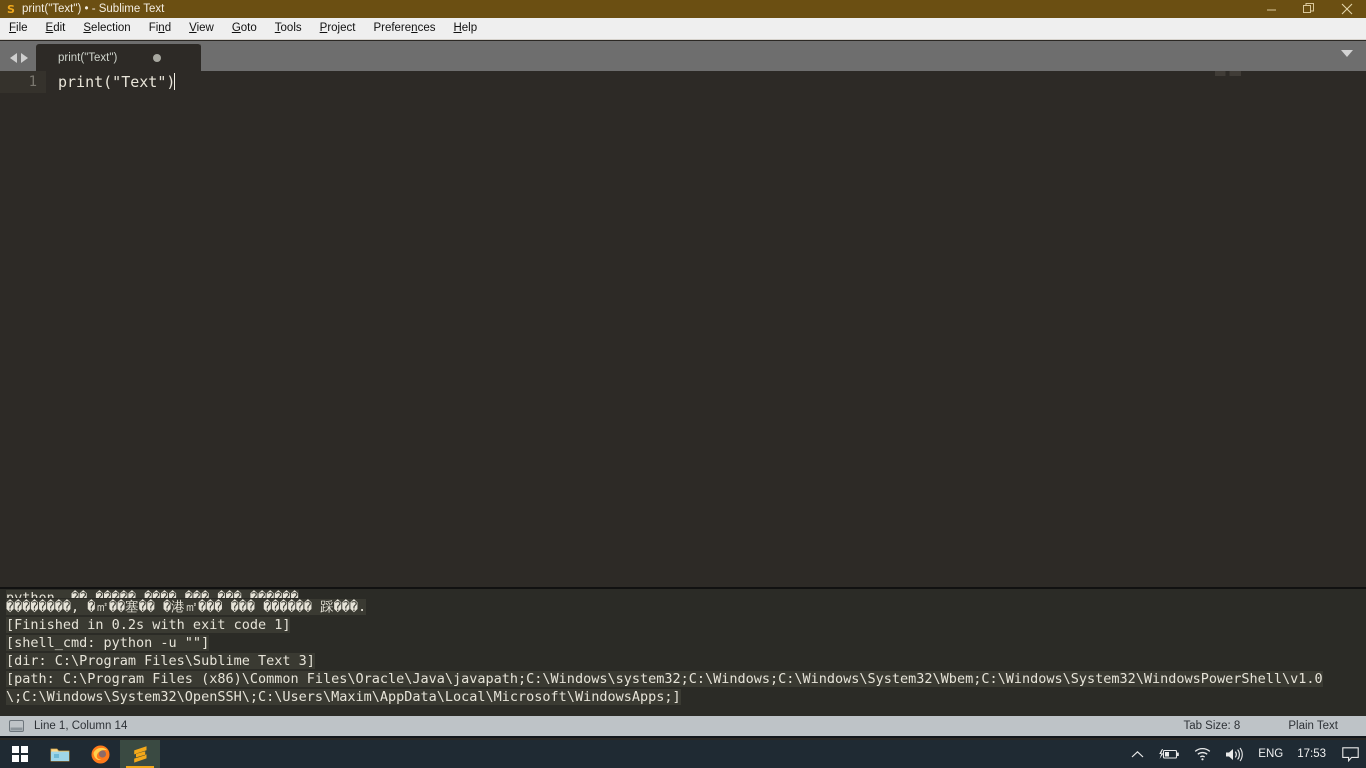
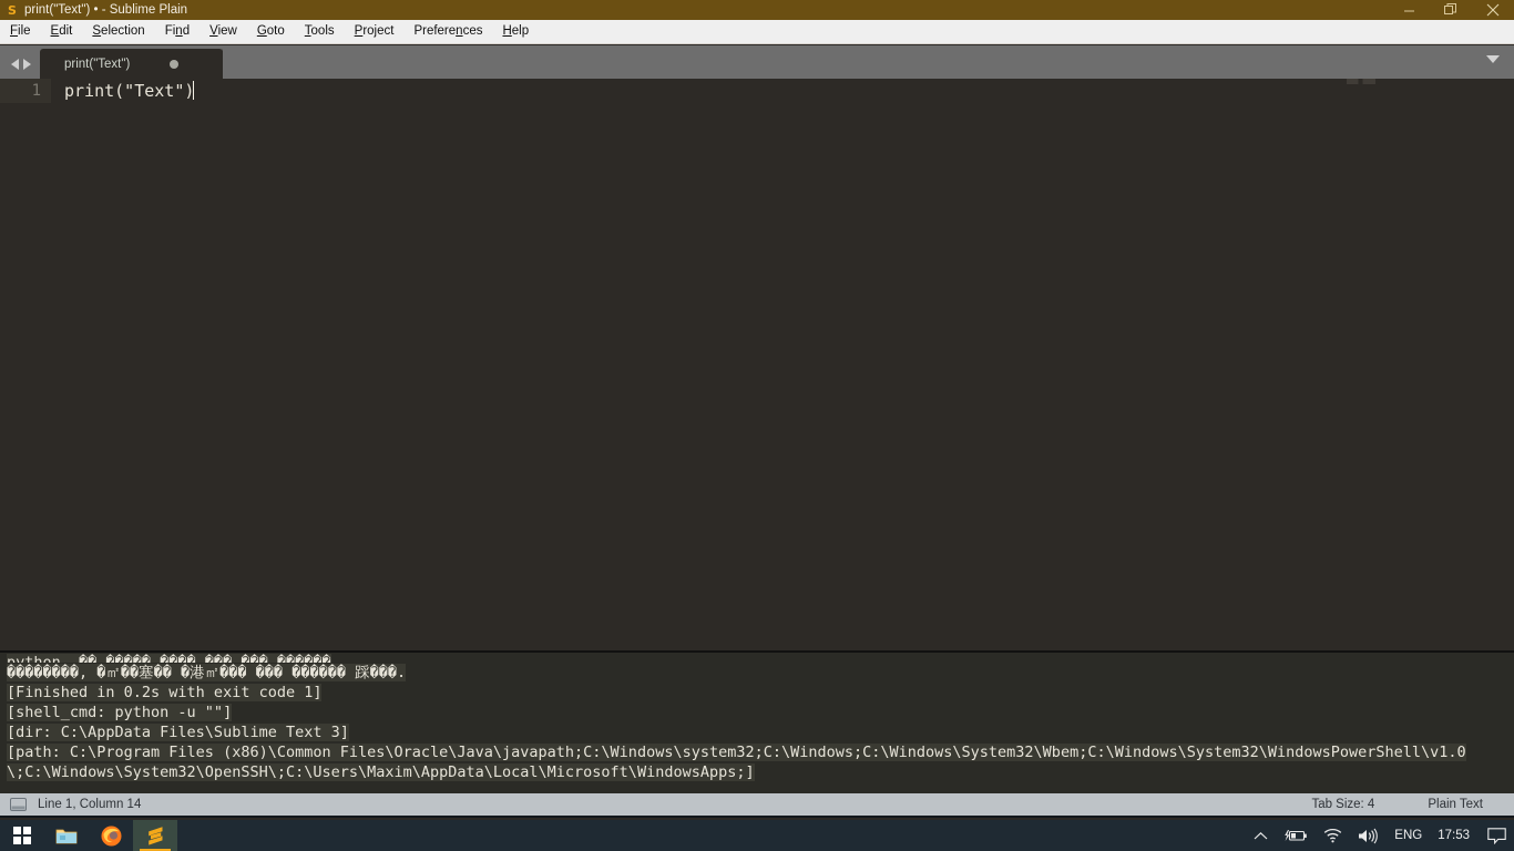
  S
- print("Text") • - Sublime Text
+ print("Text") • - Sublime Plain
  File
  Edit
  Selection
  Find
  View
  Goto
  Tools
  Project
  Preferences
  Help
  print("Text")
  1
  print("Text")
  ��������, �㎡��塞�� �港㎡��� ��� ������ 踩���.
  [Finished in 0.2s with exit code 1]
  [shell_cmd: python -u ""]
- [dir: C:\Program Files\Sublime Text 3]
+ [dir: C:\AppData Files\Sublime Text 3]
  [path: C:\Program Files (x86)\Common Files\Oracle\Java\javapath;C:\Windows\system32;C:\Windows;C:\Windows\System32\Wbem;C:\Windows\System32\WindowsPowerShell\v1.0
  \;C:\Windows\System32\OpenSSH\;C:\Users\Maxim\AppData\Local\Microsoft\WindowsApps;]
  Line 1, Column 14
- Tab Size: 8
+ Tab Size: 4
  Plain Text
  ENG
  17:53
